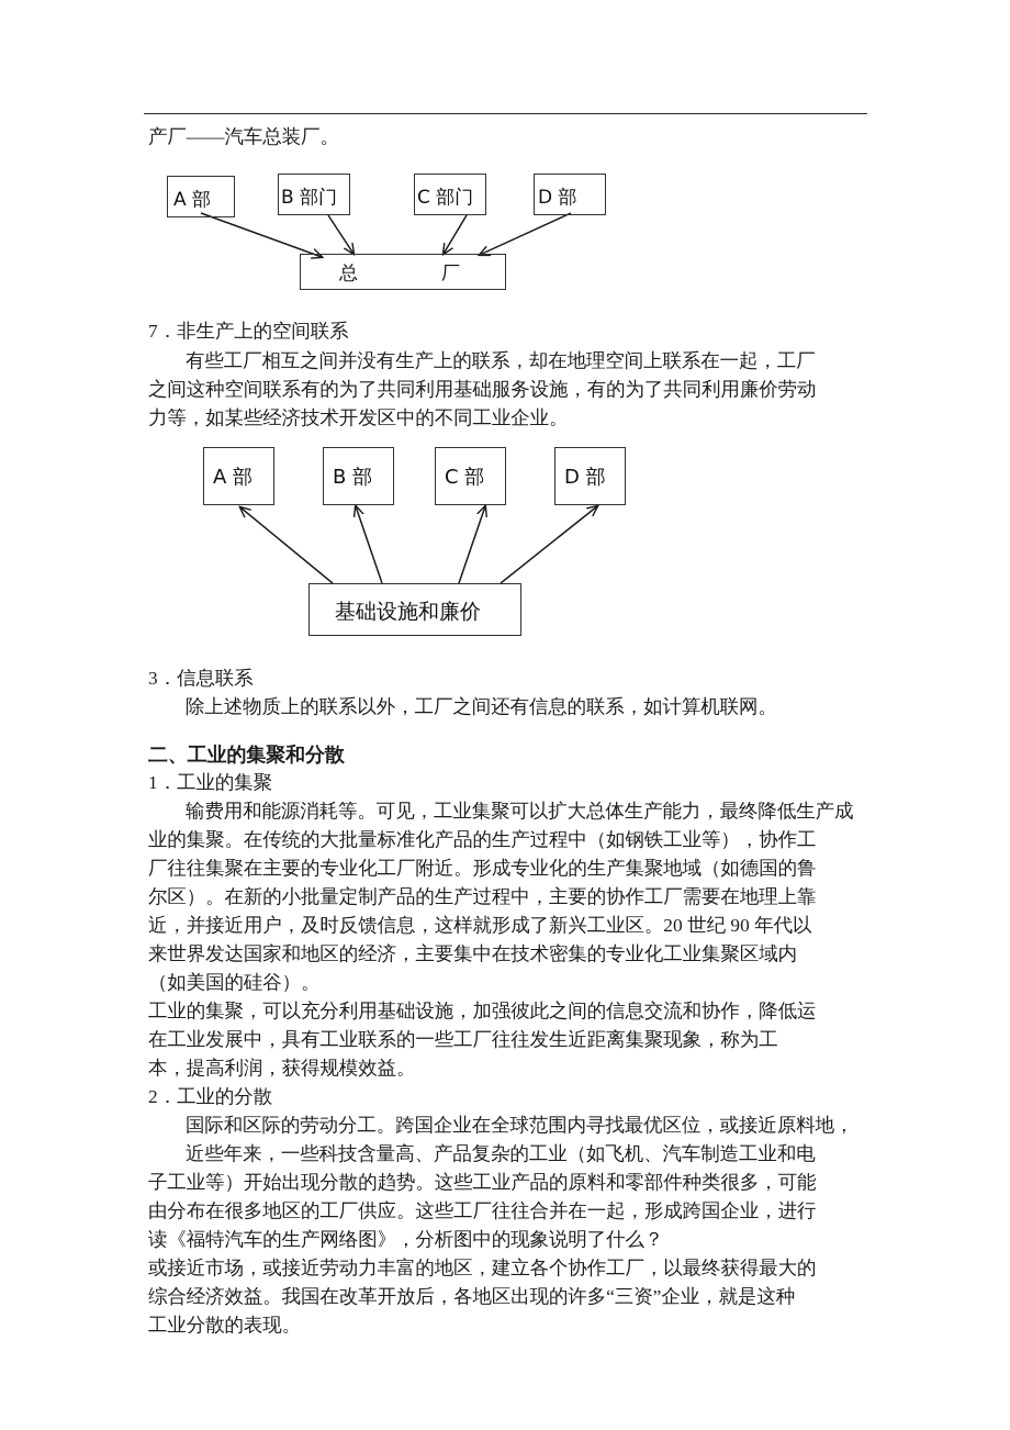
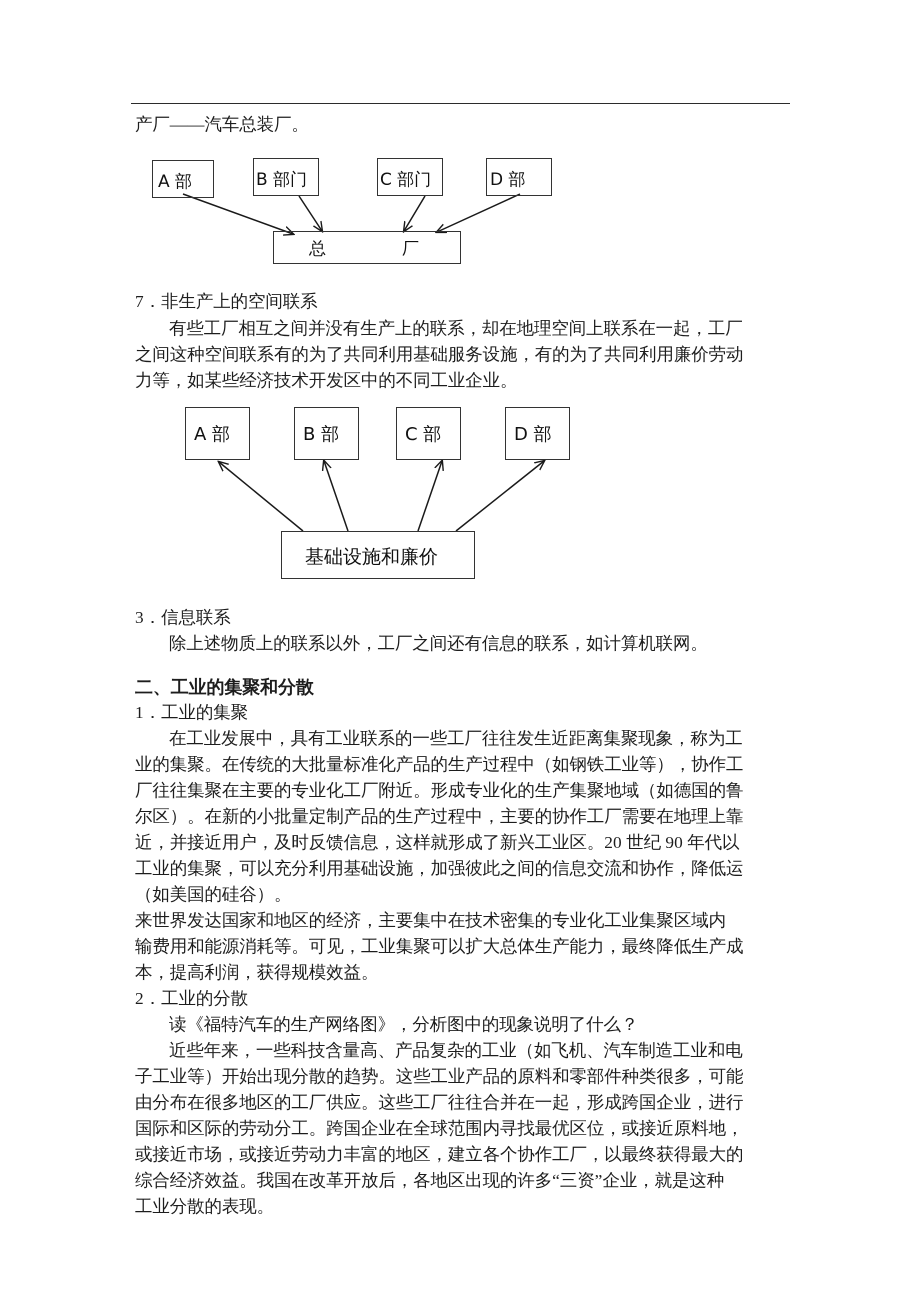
  产厂——汽车总装厂。
  A 部
  B 部门
  C 部门
  D 部
  总
  厂
  7．非生产上的空间联系
  有些工厂相互之间并没有生产上的联系，却在地理空间上联系在一起，工厂
  之间这种空间联系有的为了共同利用基础服务设施，有的为了共同利用廉价劳动
  力等，如某些经济技术开发区中的不同工业企业。
  A 部
  B 部
  C 部
  D 部
  基础设施和廉价
  3．信息联系
  除上述物质上的联系以外，工厂之间还有信息的联系，如计算机联网。
  二、工业的集聚和分散
  1．工业的集聚
- 输费用和能源消耗等。可见，工业集聚可以扩大总体生产能力，最终降低生产成
+ 在工业发展中，具有工业联系的一些工厂往往发生近距离集聚现象，称为工
  业的集聚。在传统的大批量标准化产品的生产过程中（如钢铁工业等），协作工
  厂往往集聚在主要的专业化工厂附近。形成专业化的生产集聚地域（如德国的鲁
  尔区）。在新的小批量定制产品的生产过程中，主要的协作工厂需要在地理上靠
  近，并接近用户，及时反馈信息，这样就形成了新兴工业区。20 世纪 90 年代以
- 来世界发达国家和地区的经济，主要集中在技术密集的专业化工业集聚区域内
+ 工业的集聚，可以充分利用基础设施，加强彼此之间的信息交流和协作，降低运
  （如美国的硅谷）。
- 工业的集聚，可以充分利用基础设施，加强彼此之间的信息交流和协作，降低运
+ 来世界发达国家和地区的经济，主要集中在技术密集的专业化工业集聚区域内
- 在工业发展中，具有工业联系的一些工厂往往发生近距离集聚现象，称为工
+ 输费用和能源消耗等。可见，工业集聚可以扩大总体生产能力，最终降低生产成
  本，提高利润，获得规模效益。
  2．工业的分散
- 国际和区际的劳动分工。跨国企业在全球范围内寻找最优区位，或接近原料地，
+ 读《福特汽车的生产网络图》，分析图中的现象说明了什么？
  近些年来，一些科技含量高、产品复杂的工业（如飞机、汽车制造工业和电
  子工业等）开始出现分散的趋势。这些工业产品的原料和零部件种类很多，可能
  由分布在很多地区的工厂供应。这些工厂往往合并在一起，形成跨国企业，进行
- 读《福特汽车的生产网络图》，分析图中的现象说明了什么？
+ 国际和区际的劳动分工。跨国企业在全球范围内寻找最优区位，或接近原料地，
  或接近市场，或接近劳动力丰富的地区，建立各个协作工厂，以最终获得最大的
  综合经济效益。我国在改革开放后，各地区出现的许多“三资”企业，就是这种
  工业分散的表现。
